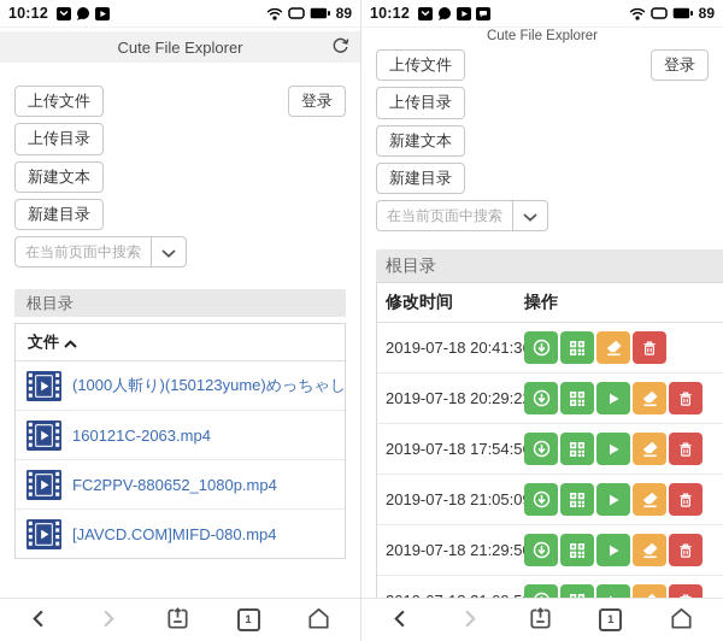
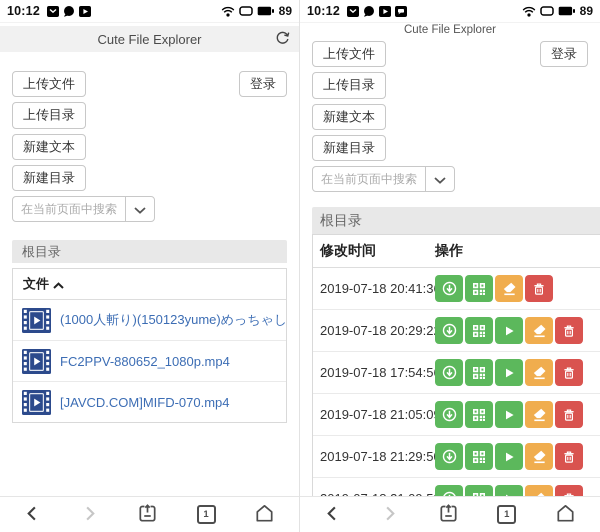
  10:12
  89
  Cute File Explorer
  上传文件
  登录
  上传目录
  新建文本
  新建目录
  在当前页面中搜索
  根目录
  文件
  (1000人斬り)(150123yume)めっちゃし
- 160121C-2063.mp4
  FC2PPV-880652_1080p.mp4
- [JAVCD.COM]MIFD-080.mp4
+ [JAVCD.COM]MIFD-070.mp4
  1
  10:12
  89
  Cute File Explorer
  上传文件
  登录
  上传目录
  新建文本
  新建目录
  在当前页面中搜索
  根目录
  修改时间
  操作
  2019-07-18 20:41:3
  2019-07-18 20:29:2
  2019-07-18 17:54:5
  2019-07-18 21:05:0
  2019-07-18 21:29:5
  1
